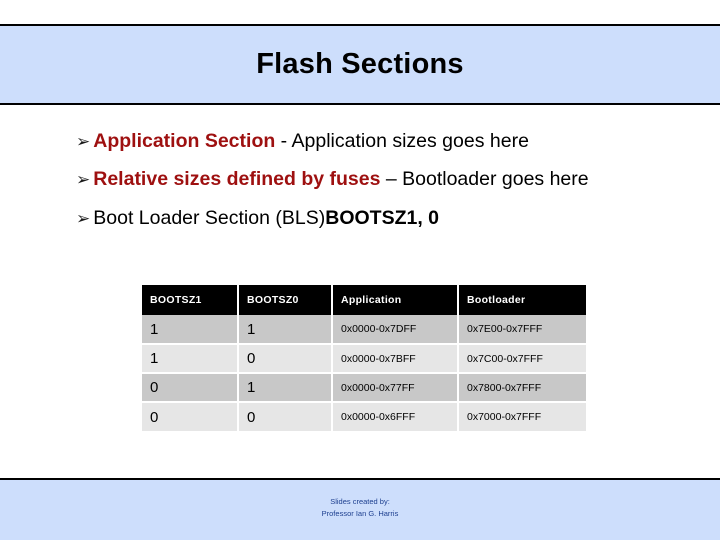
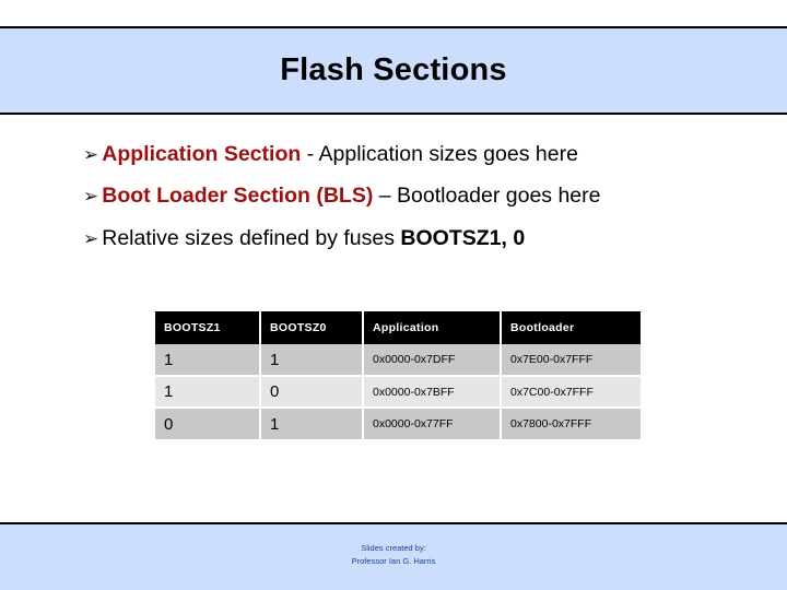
  Flash Sections
  ➢
  Application Section - Application sizes goes here
  ➢
- Relative sizes defined by fuses – Bootloader goes here
+ Boot Loader Section (BLS) – Bootloader goes here
  ➢
- Boot Loader Section (BLS)BOOTSZ1, 0
+ Relative sizes defined by fuses BOOTSZ1, 0
  BOOTSZ1	BOOTSZ0	Application	Bootloader
  1	1	0x0000-0x7DFF	0x7E00-0x7FFF
  1	0	0x0000-0x7BFF	0x7C00-0x7FFF
  0	1	0x0000-0x77FF	0x7800-0x7FFF
- 0	0	0x0000-0x6FFF	0x7000-0x7FFF
  Slides created by:
  Professor Ian G. Harris
